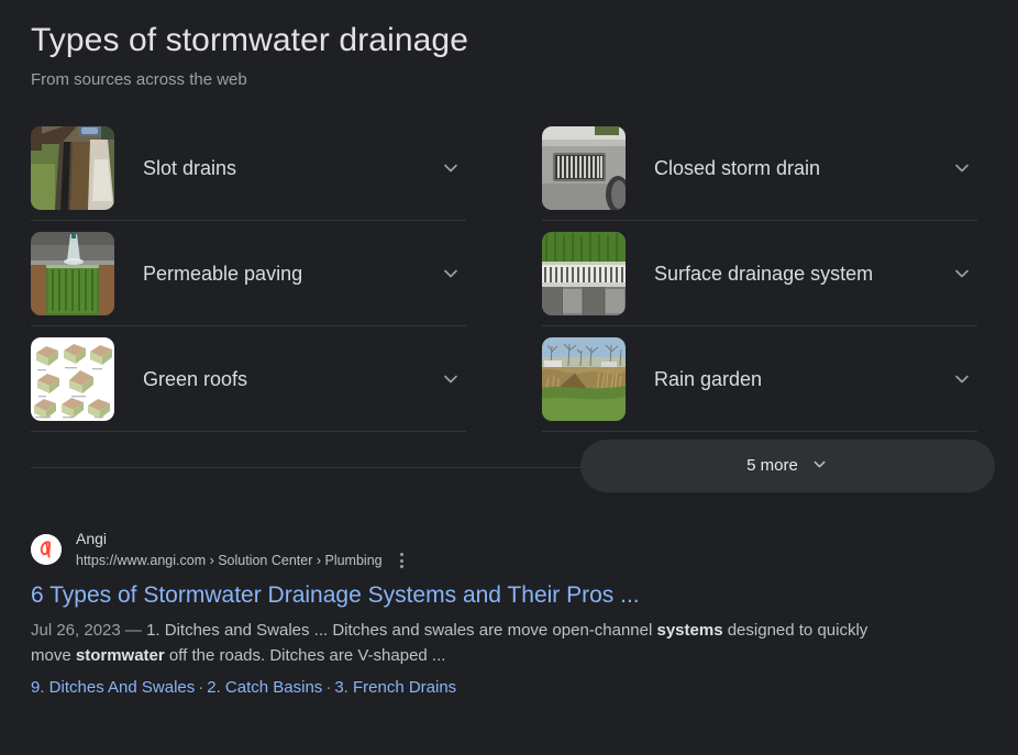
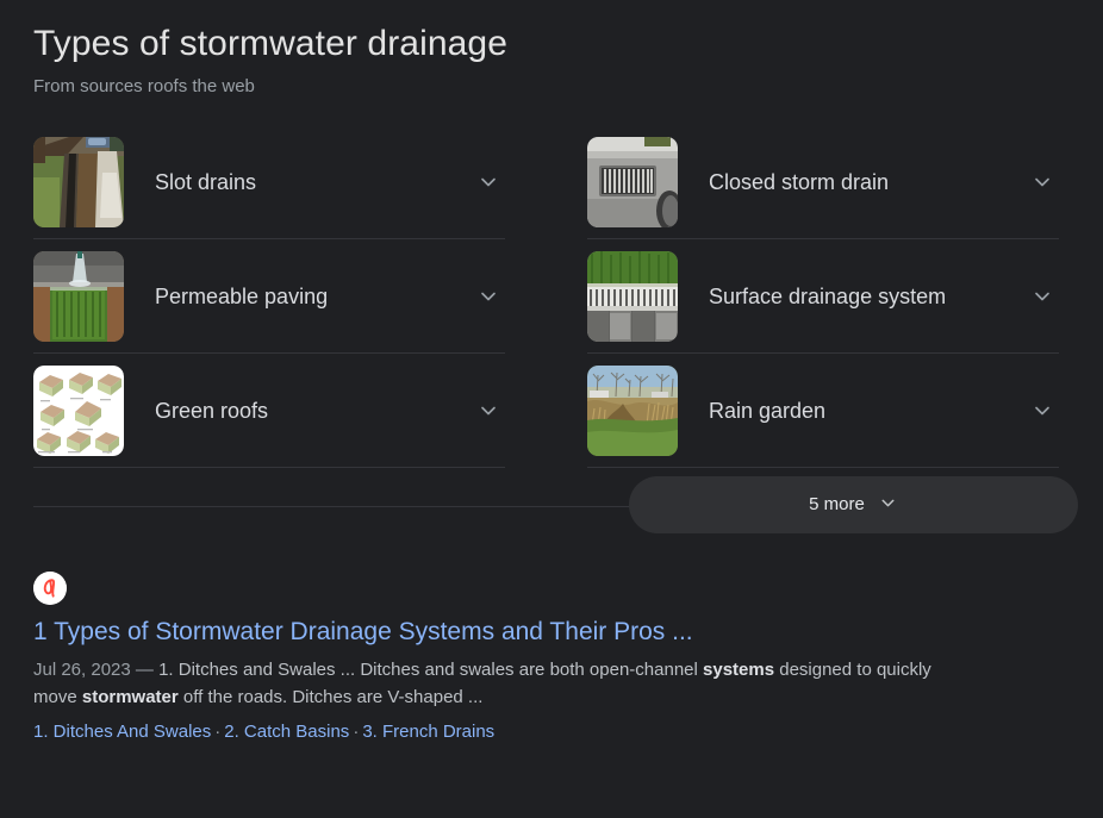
  Types of stormwater drainage
- From sources across the web
+ From sources roofs the web
  Slot drains
  Permeable paving
  Green roofs
  Closed storm drain
  Surface drainage system
  Rain garden
  5 more
- Angi
- https://www.angi.com › Solution Center › Plumbing
- 6 Types of Stormwater Drainage Systems and Their Pros ...
+ 1 Types of Stormwater Drainage Systems and Their Pros ...
- Jul 26, 2023 — 1. Ditches and Swales ... Ditches and swales are move open-channel systems designed to quickly move stormwater off the roads. Ditches are V-shaped ...
+ Jul 26, 2023 — 1. Ditches and Swales ... Ditches and swales are both open-channel systems designed to quickly move stormwater off the roads. Ditches are V-shaped ...
- 9. Ditches And Swales · 2. Catch Basins · 3. French Drains
+ 1. Ditches And Swales · 2. Catch Basins · 3. French Drains
